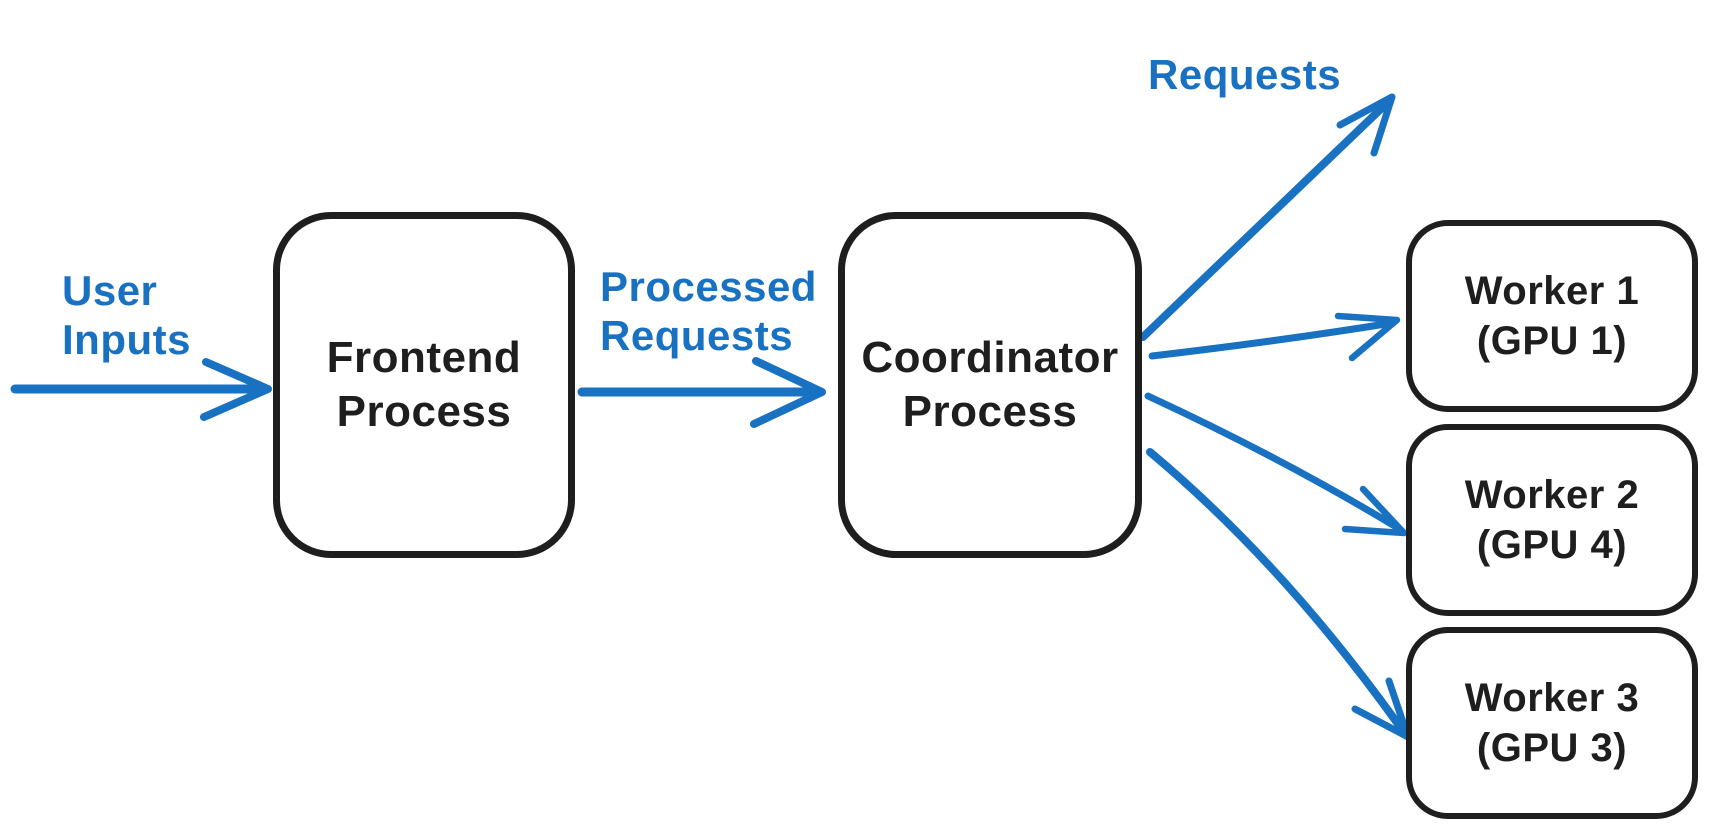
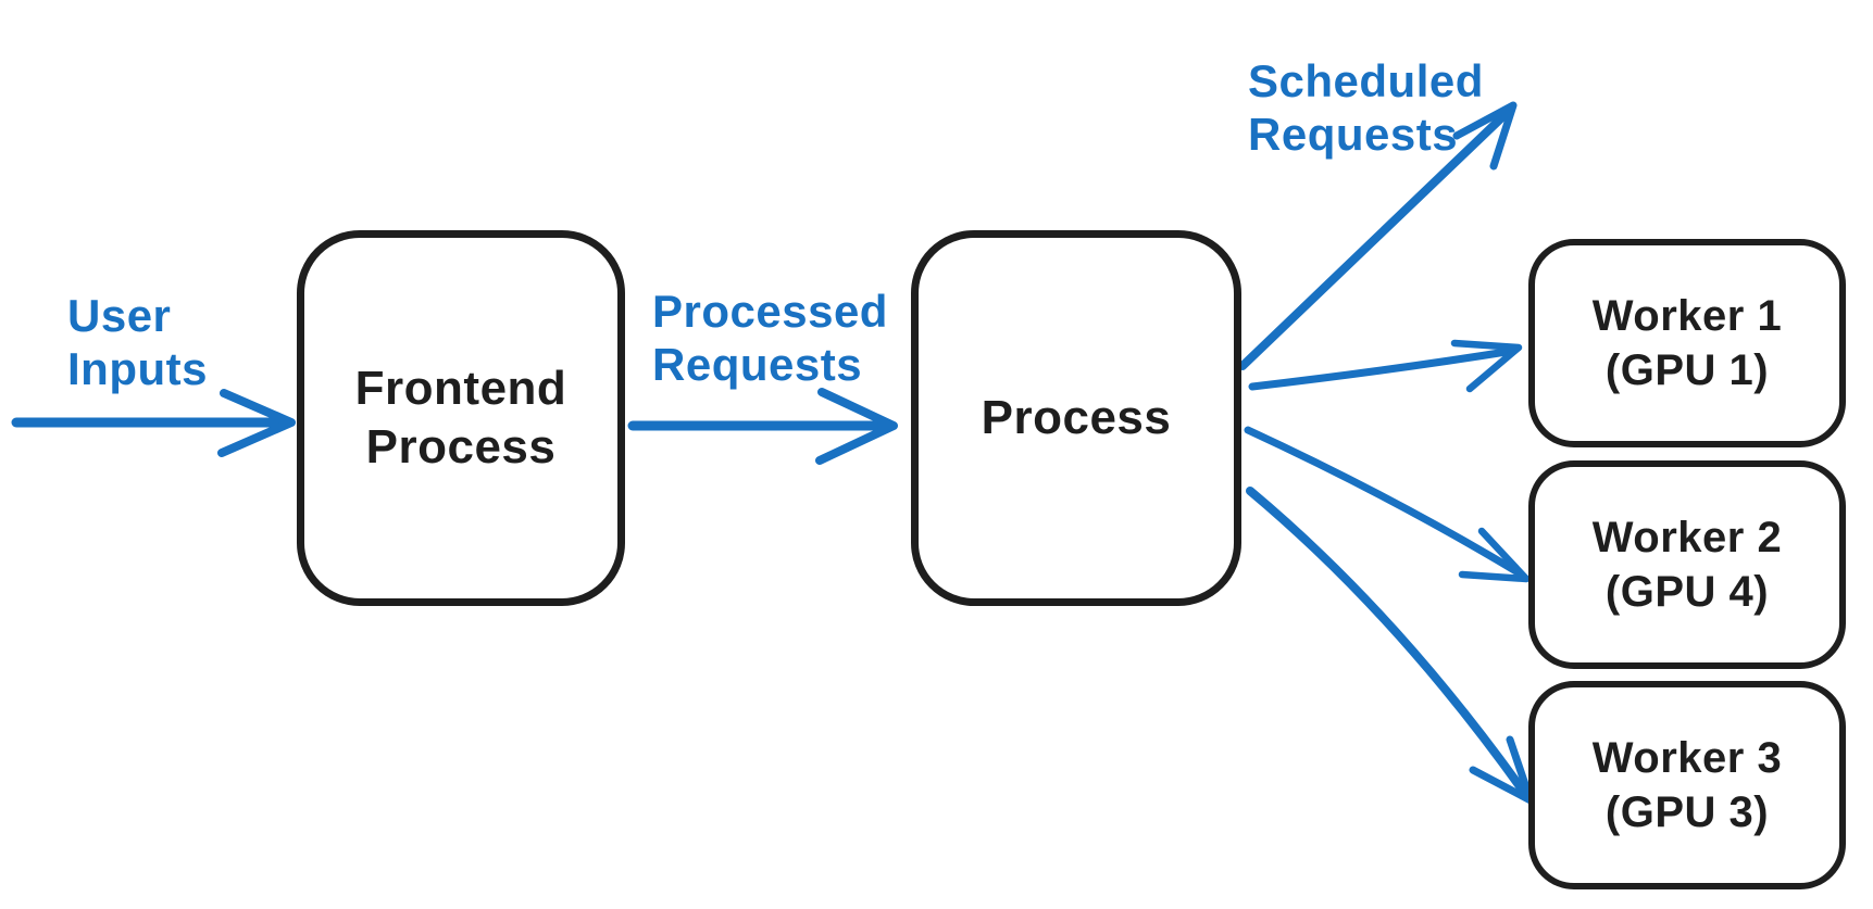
  Frontend
  Process
- Coordinator
  Process
  Worker 1
  (GPU 1)
  Worker 2
  (GPU 4)
  Worker 3
  (GPU 3)
  User
  Inputs
  Processed
  Requests
+ Scheduled
  Requests
